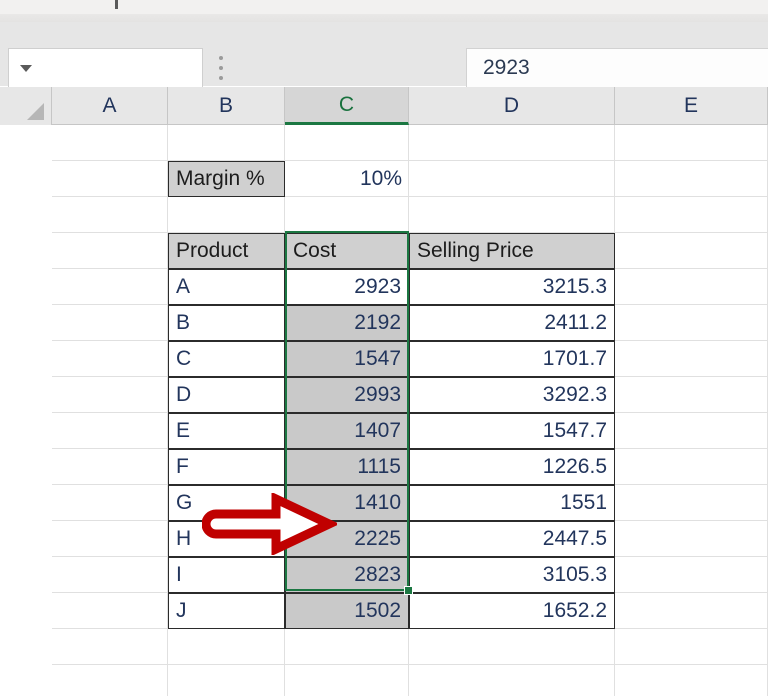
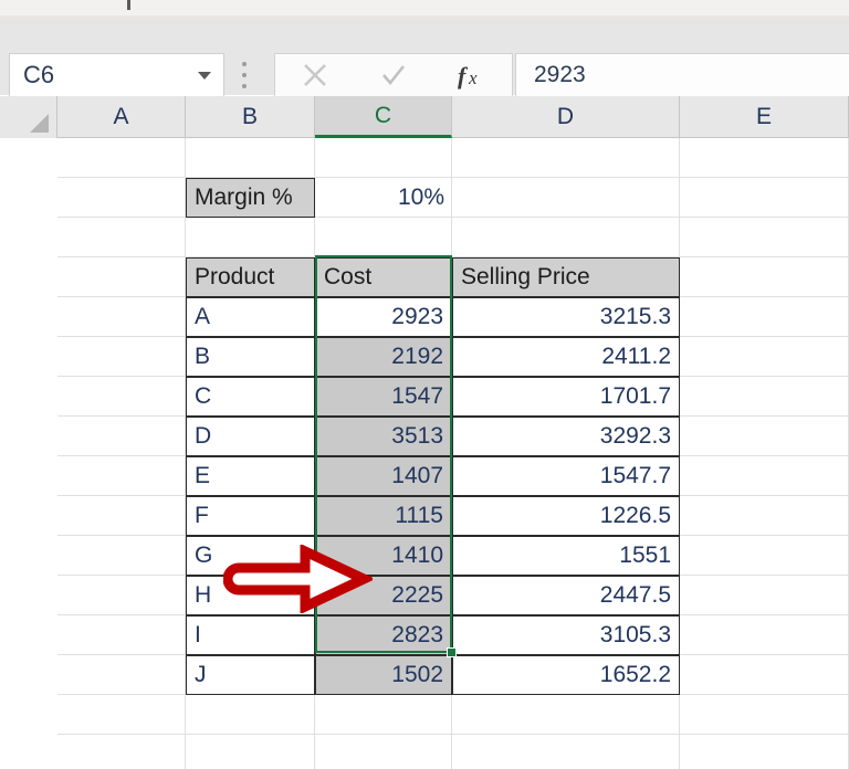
+ C6
+ f
+ x
  2923
  A
  B
  C
  D
  E
  Margin %
  10%
  Product
  Cost
  Selling Price
  A
  2923
  3215.3
  B
  2192
  2411.2
  C
  1547
  1701.7
  D
- 2993
+ 3513
  3292.3
  E
  1407
  1547.7
  F
  1115
  1226.5
  G
  1410
  1551
  H
  2225
  2447.5
  I
  2823
  3105.3
  J
  1502
  1652.2
